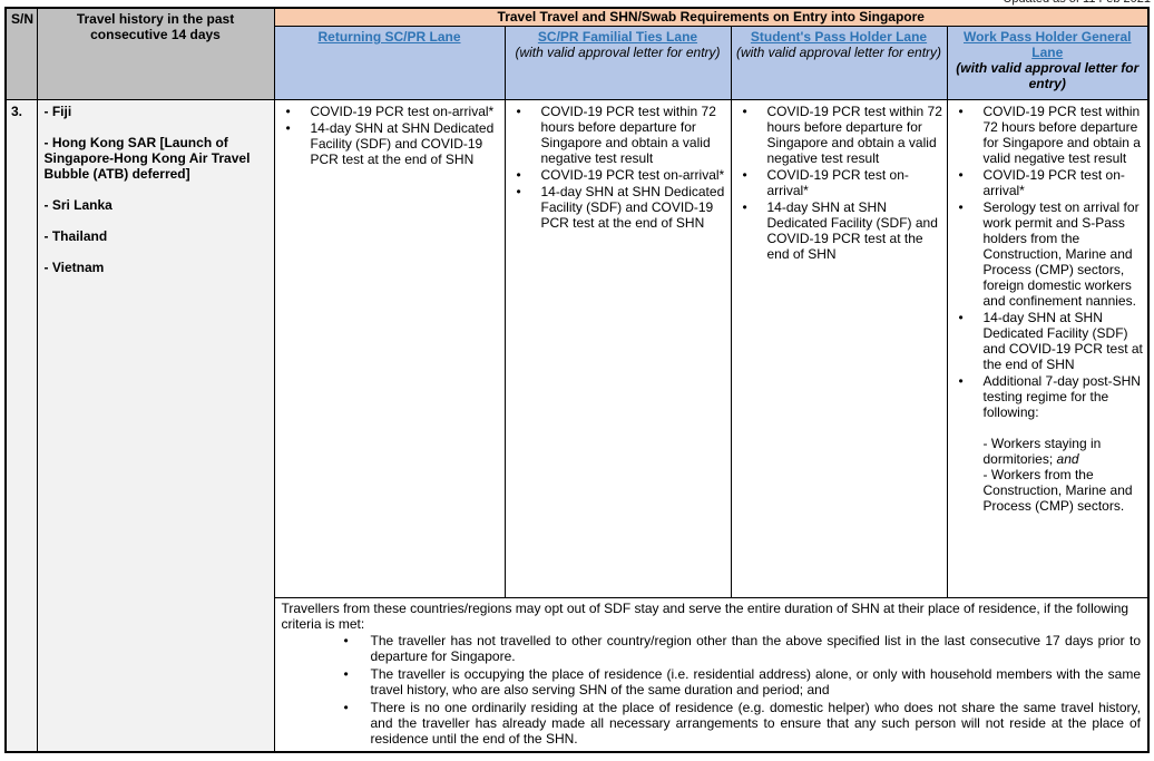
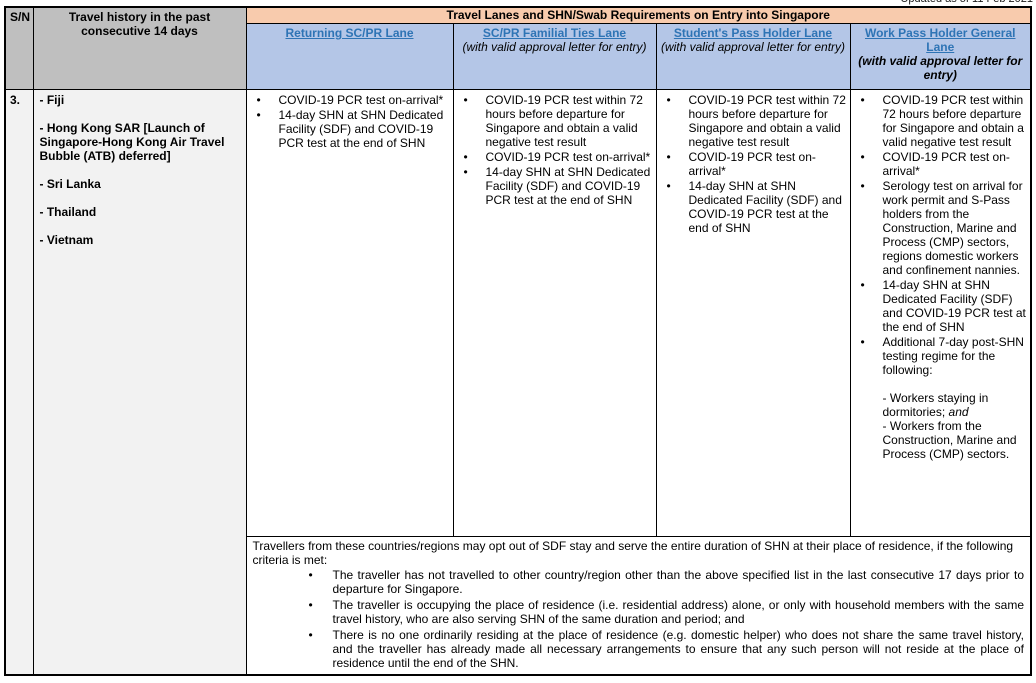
- S/N	Travel history in the past consecutive 14 days	Travel Travel and SHN/Swab Requirements on Entry into Singapore
+ S/N	Travel history in the past consecutive 14 days	Travel Lanes and SHN/Swab Requirements on Entry into Singapore
  Returning SC/PR Lane	SC/PR Familial Ties Lane (with valid approval letter for entry)	Student's Pass Holder Lane (with valid approval letter for entry)	Work Pass Holder General Lane (with valid approval letter for entry)
- 3.	- Fiji - Hong Kong SAR [Launch of Singapore-Hong Kong Air Travel Bubble (ATB) deferred] - Sri Lanka - Thailand - Vietnam	COVID-19 PCR test on-arrival* 14-day SHN at SHN Dedicated Facility (SDF) and COVID-19 PCR test at the end of SHN	COVID-19 PCR test within 72 hours before departure for Singapore and obtain a valid negative test result COVID-19 PCR test on-arrival* 14-day SHN at SHN Dedicated Facility (SDF) and COVID-19 PCR test at the end of SHN	COVID-19 PCR test within 72 hours before departure for Singapore and obtain a valid negative test result COVID-19 PCR test on-arrival* 14-day SHN at SHN Dedicated Facility (SDF) and COVID-19 PCR test at the end of SHN	COVID-19 PCR test within 72 hours before departure for Singapore and obtain a valid negative test result COVID-19 PCR test on-arrival* Serology test on arrival for work permit and S-Pass holders from the Construction, Marine and Process (CMP) sectors, foreign domestic workers and confinement nannies. 14-day SHN at SHN Dedicated Facility (SDF) and COVID-19 PCR test at the end of SHN Additional 7-day post-SHN testing regime for the following: - Workers staying in dormitories; and - Workers from the Construction, Marine and Process (CMP) sectors.
+ 3.	- Fiji - Hong Kong SAR [Launch of Singapore-Hong Kong Air Travel Bubble (ATB) deferred] - Sri Lanka - Thailand - Vietnam	COVID-19 PCR test on-arrival* 14-day SHN at SHN Dedicated Facility (SDF) and COVID-19 PCR test at the end of SHN	COVID-19 PCR test within 72 hours before departure for Singapore and obtain a valid negative test result COVID-19 PCR test on-arrival* 14-day SHN at SHN Dedicated Facility (SDF) and COVID-19 PCR test at the end of SHN	COVID-19 PCR test within 72 hours before departure for Singapore and obtain a valid negative test result COVID-19 PCR test on-arrival* 14-day SHN at SHN Dedicated Facility (SDF) and COVID-19 PCR test at the end of SHN	COVID-19 PCR test within 72 hours before departure for Singapore and obtain a valid negative test result COVID-19 PCR test on-arrival* Serology test on arrival for work permit and S-Pass holders from the Construction, Marine and Process (CMP) sectors, regions domestic workers and confinement nannies. 14-day SHN at SHN Dedicated Facility (SDF) and COVID-19 PCR test at the end of SHN Additional 7-day post-SHN testing regime for the following: - Workers staying in dormitories; and - Workers from the Construction, Marine and Process (CMP) sectors.
  Travellers from these countries/regions may opt out of SDF stay and serve the entire duration of SHN at their place of residence, if the following criteria is met: The traveller has not travelled to other country/region other than the above specified list in the last consecutive 17 days prior to departure for Singapore. The traveller is occupying the place of residence (i.e. residential address) alone, or only with household members with the same travel history, who are also serving SHN of the same duration and period; and There is no one ordinarily residing at the place of residence (e.g. domestic helper) who does not share the same travel history, and the traveller has already made all necessary arrangements to ensure that any such person will not reside at the place of residence until the end of the SHN.
